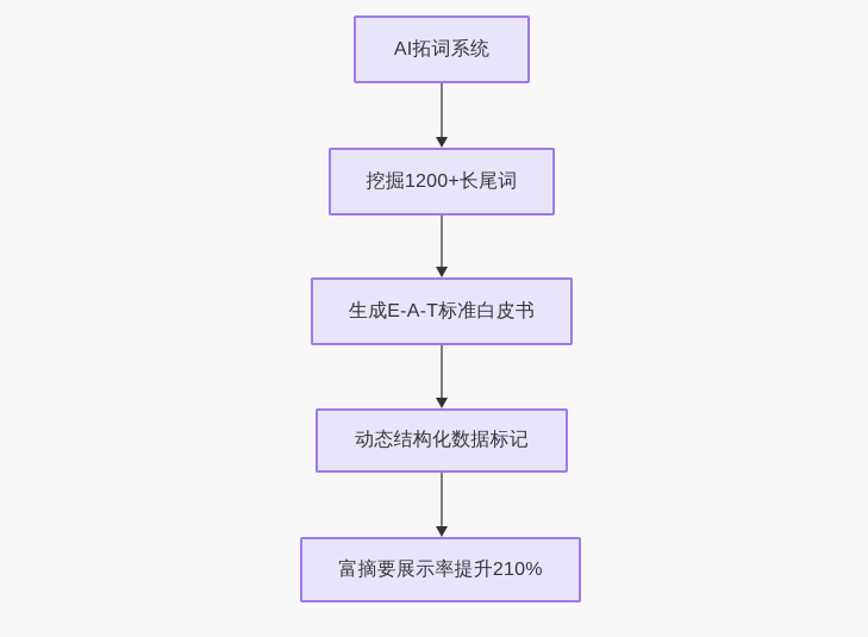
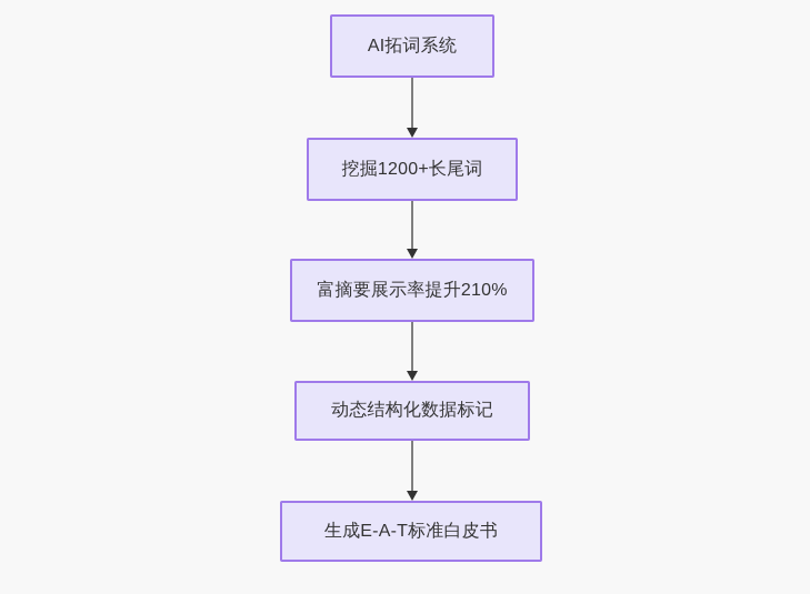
  AI拓词系统
  挖掘1200+长尾词
- 生成E-A-T标准白皮书
+ 富摘要展示率提升210%
  动态结构化数据标记
- 富摘要展示率提升210%
+ 生成E-A-T标准白皮书
